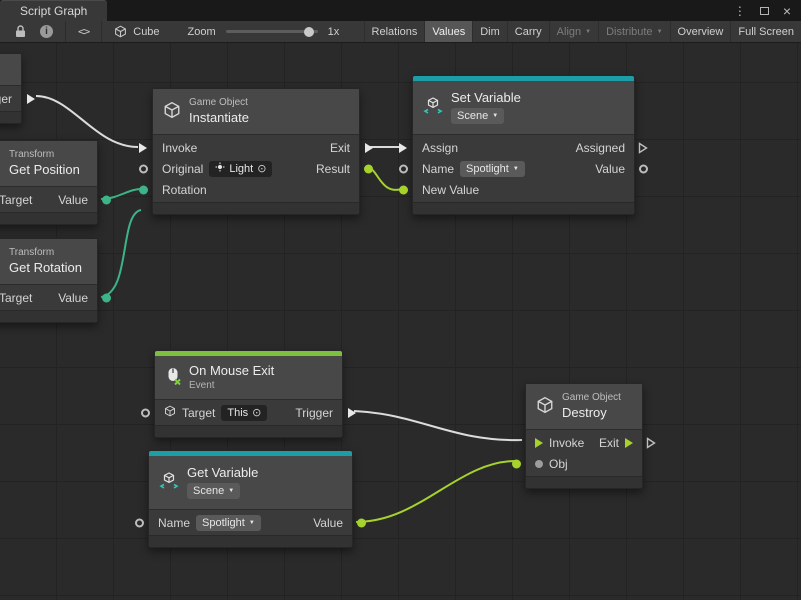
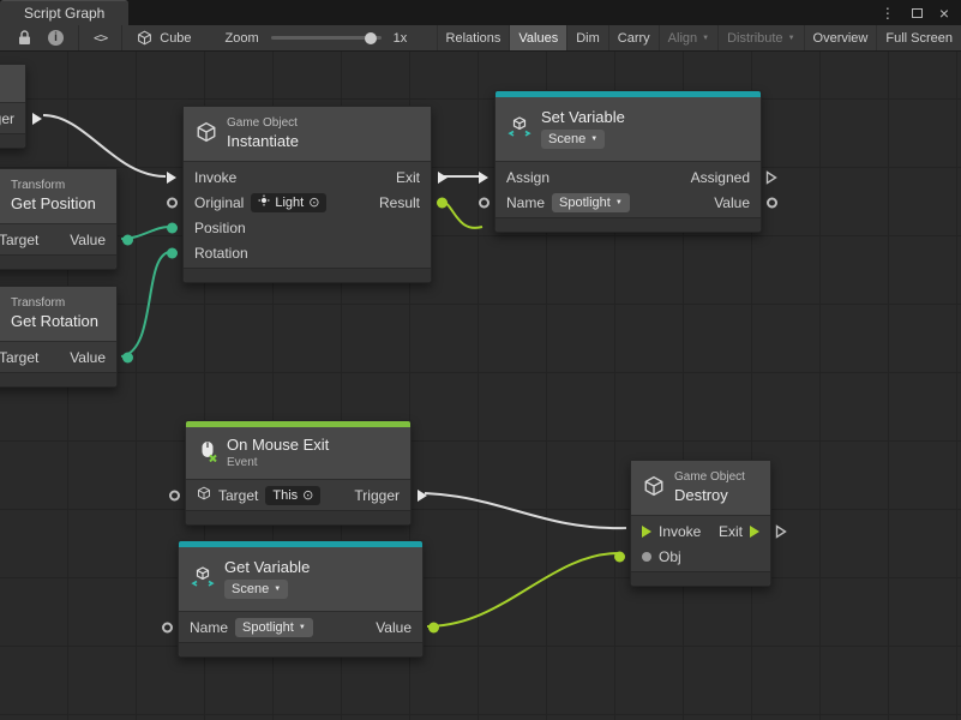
  Script Graph
  ⋮
  ×
  i
  <>
  Cube
  Zoom
  1x
  Relations
  Values
  Dim
  Carry
  Align
  Distribute
  Overview
  Full Screen
  Transform
  Get Position
  Target
  Value
  Transform
  Get Rotation
  Target
  Value
  Game Object
  Instantiate
  Invoke
  Exit
  Original
  Light
  ⊙
  Result
+ Position
  Rotation
  Set Variable
  Scene
  Assign
  Assigned
  Name
  Spotlight
  Value
- New Value
  On Mouse Exit
  Event
  Target
  This
  ⊙
  Trigger
  Get Variable
  Scene
  Name
  Spotlight
  Value
  Game Object
  Destroy
  Invoke
  Exit
  Obj
